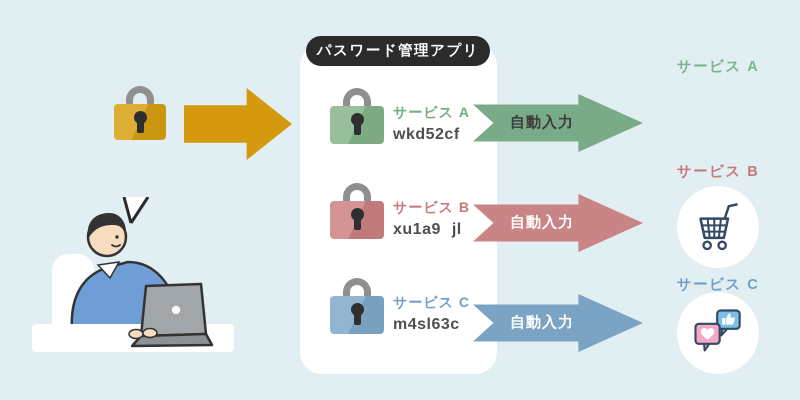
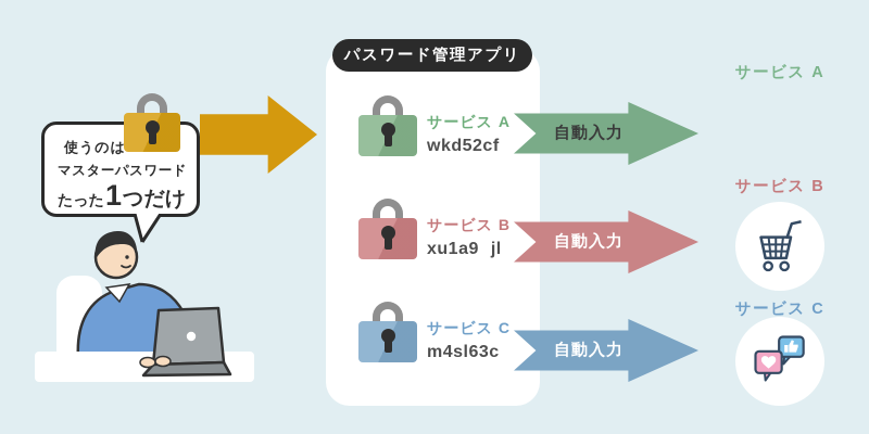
+ 使うのは
+ マスターパスワード
+ たった
+ 1
+ つだけ
  パスワード管理アプリ
  サービス A
  wkd52cf
  サービス B
  xu1a9 jl
  サービス C
  m4sl63c
  自動入力
  自動入力
  自動入力
  サービス A
  サービス B
  サービス C
